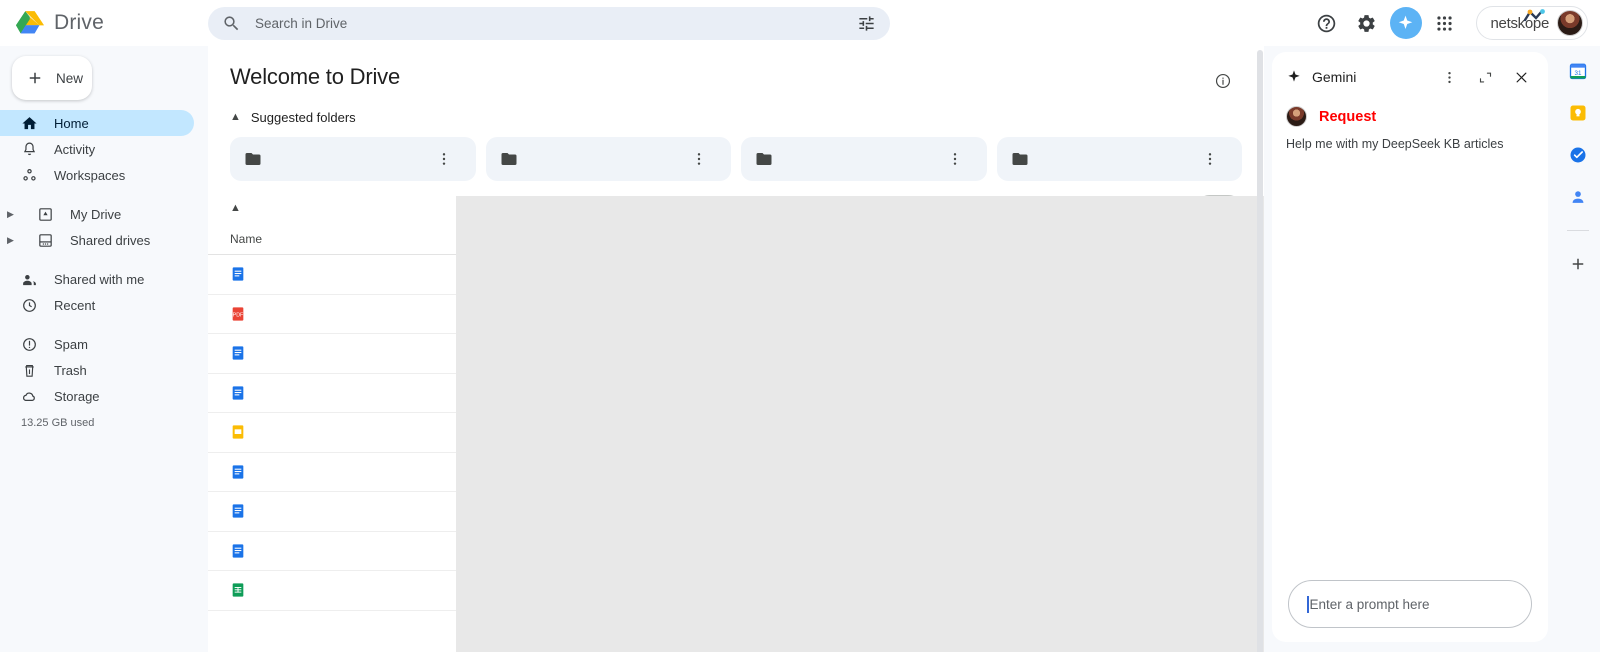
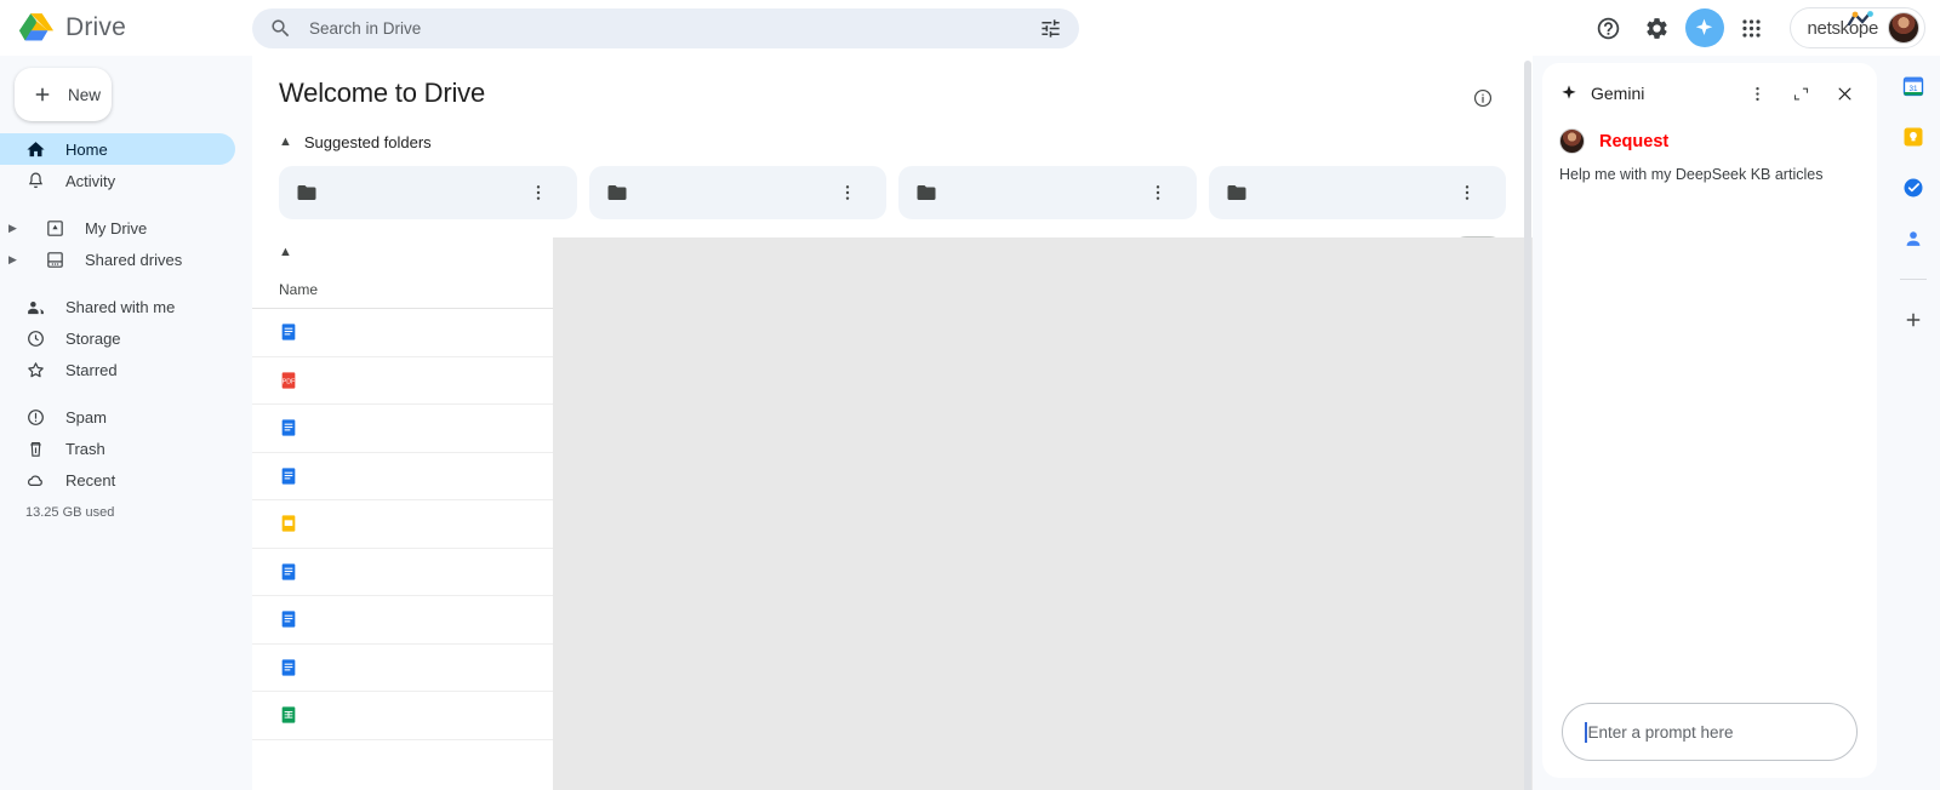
  Drive
  Search in Drive
  netskope
  New
  Home
  Activity
- Workspaces
  ▶
  My Drive
  ▶
  Shared drives
  Shared with me
- Recent
+ Storage
+ Starred
  Spam
  Trash
- Storage
+ Recent
  13.25 GB used
  Welcome to Drive
  ▲
  Suggested folders
  ▲
  Name
  Gemini
  Request
  Help me with my DeepSeek KB articles
  Enter a prompt here
